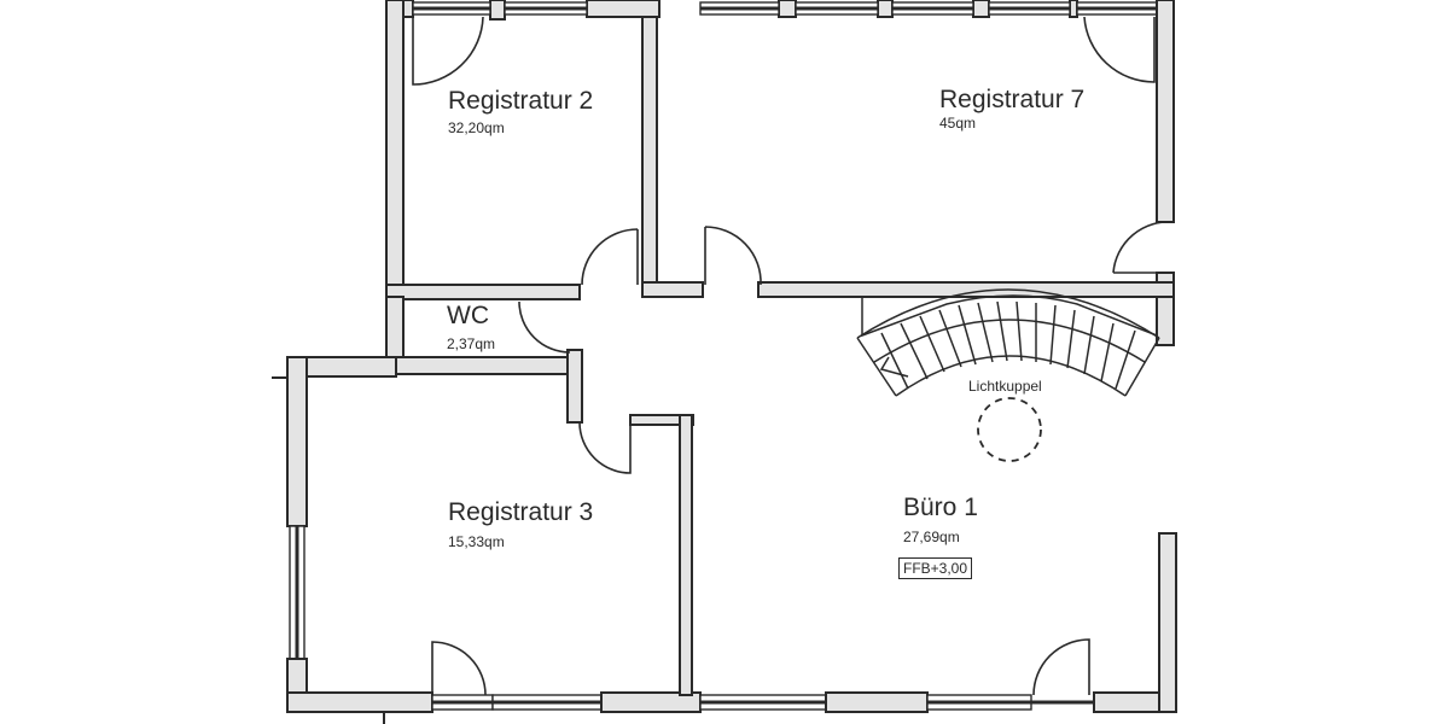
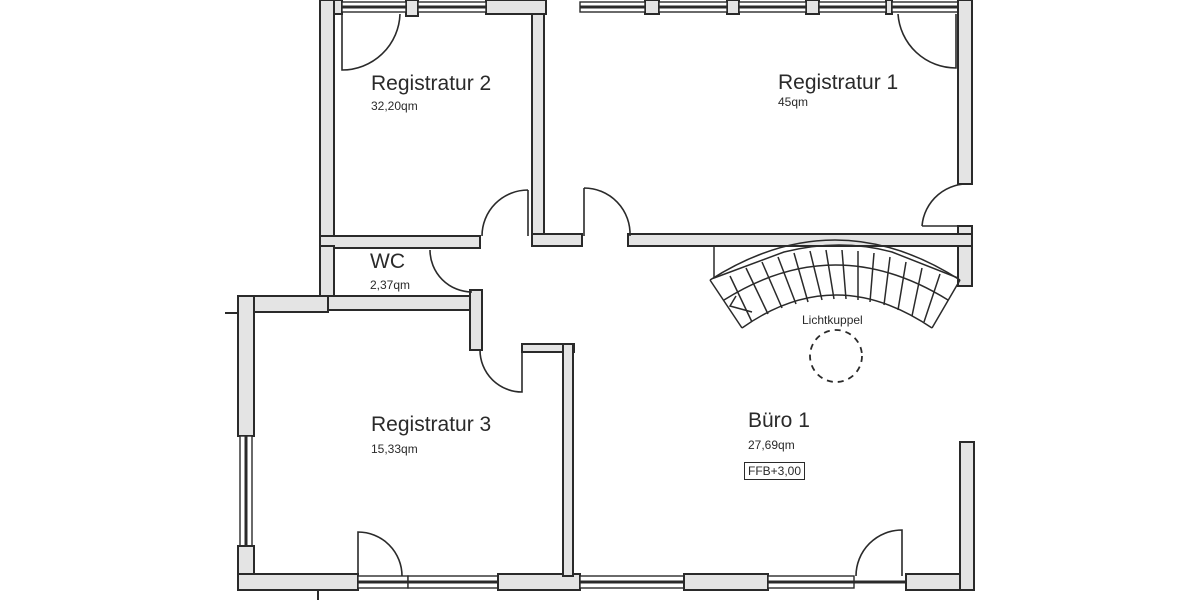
  Registratur 2
  32,20qm
- Registratur 7
+ Registratur 1
  45qm
  WC
  2,37qm
  Registratur 3
  15,33qm
  Büro 1
  27,69qm
  FFB+3,00
  Lichtkuppel
